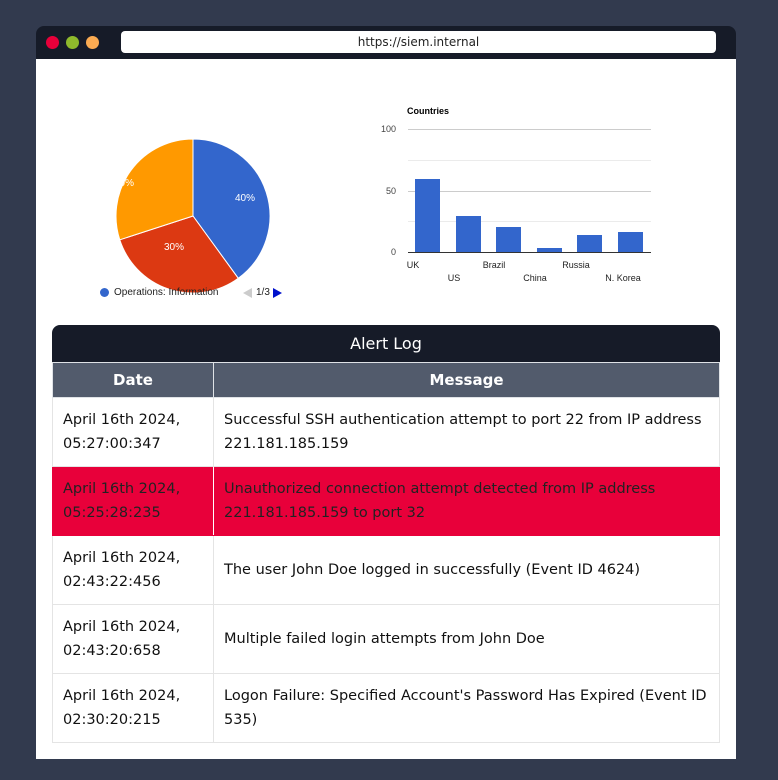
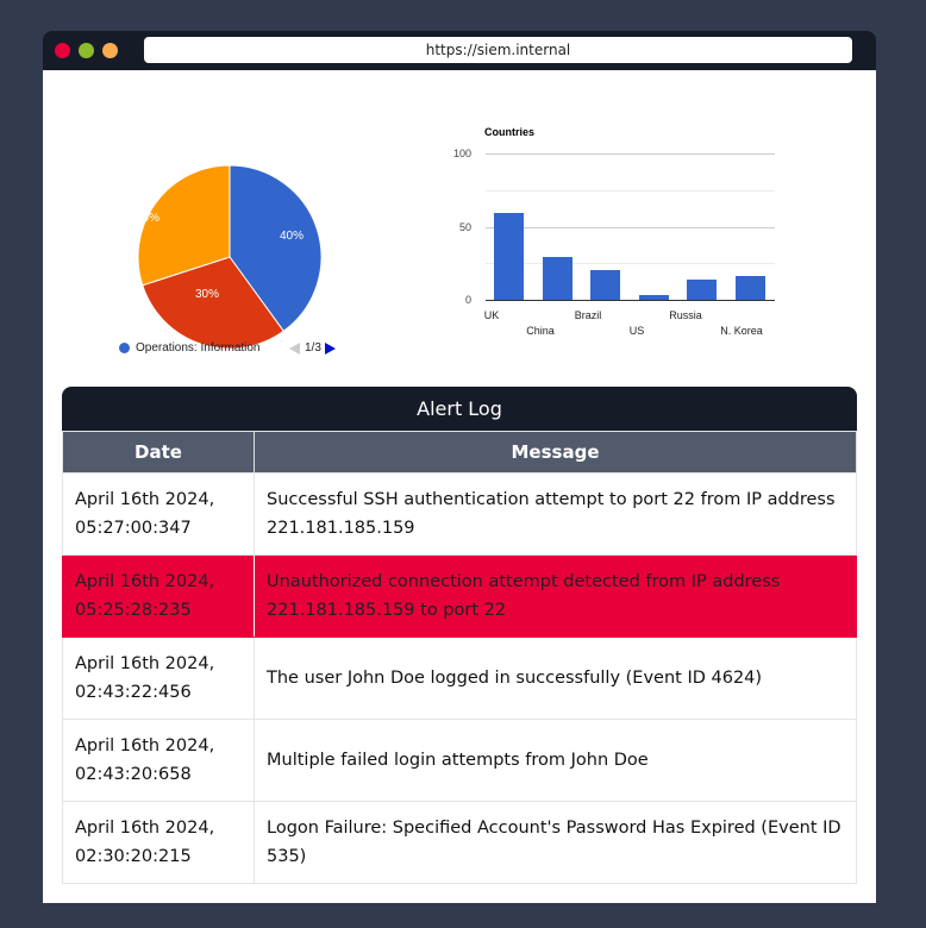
  https://siem.internal
  40%
  30%
  30%
  Operations: Information
  1/3
  Countries
  100
  50
  0
  UK
- US
+ China
  Brazil
- China
+ US
  Russia
  N. Korea
  Alert Log
  Date	Message
  April 16th 2024,05:27:00:347	Successful SSH authentication attempt to port 22 from IP address 221.181.185.159
- April 16th 2024,05:25:28:235	Unauthorized connection attempt detected from IP address 221.181.185.159 to port 32
+ April 16th 2024,05:25:28:235	Unauthorized connection attempt detected from IP address 221.181.185.159 to port 22
  April 16th 2024,02:43:22:456	The user John Doe logged in successfully (Event ID 4624)
  April 16th 2024,02:43:20:658	Multiple failed login attempts from John Doe
  April 16th 2024,02:30:20:215	Logon Failure: Specified Account's Password Has Expired (Event ID 535)
